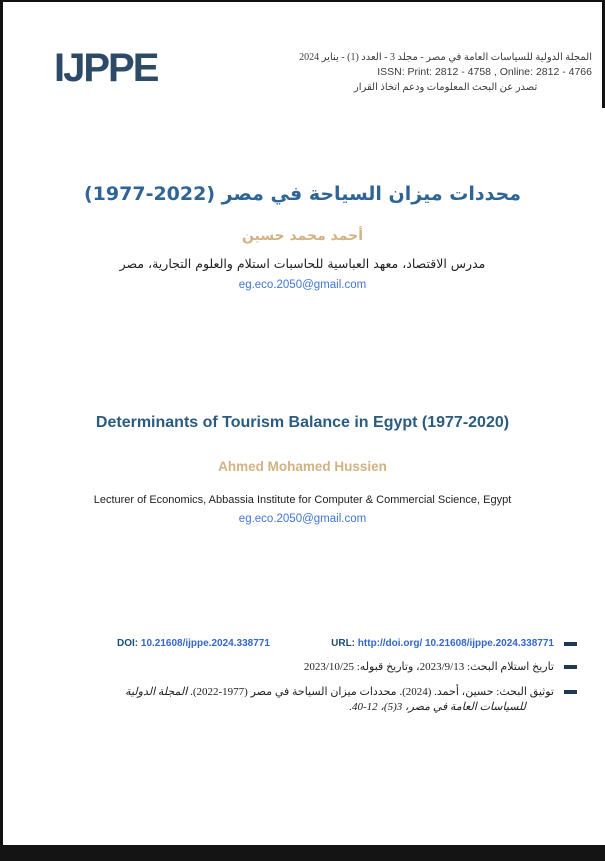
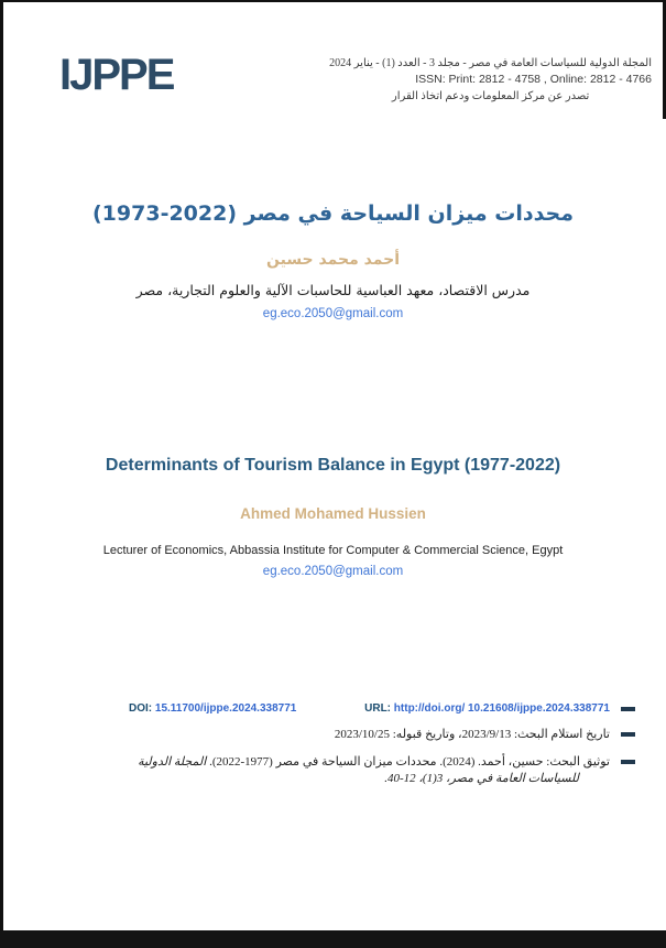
  IJPPE
  المجلة الدولية للسياسات العامة في مصر - مجلد 3 - العدد (1) - يناير 2024
  ISSN: Print: 2812 - 4758 , Online: 2812 - 4766
- تصدر عن البحث المعلومات ودعم اتخاذ القرار
+ تصدر عن مركز المعلومات ودعم اتخاذ القرار
- محددات ميزان السياحة في مصر (2022-1977)
+ محددات ميزان السياحة في مصر (2022-1973)
  أحمد محمد حسين
- مدرس الاقتصاد، معهد العباسية للحاسبات استلام والعلوم التجارية، مصر
+ مدرس الاقتصاد، معهد العباسية للحاسبات الآلية والعلوم التجارية، مصر
  eg.eco.2050@gmail.com
- Determinants of Tourism Balance in Egypt (1977-2020)
+ Determinants of Tourism Balance in Egypt (1977-2022)
  Ahmed Mohamed Hussien
  Lecturer of Economics, Abbassia Institute for Computer & Commercial Science, Egypt
  eg.eco.2050@gmail.com
- DOI: 10.21608/ijppe.2024.338771
+ DOI: 15.11700/ijppe.2024.338771
  URL: http://doi.org/ 10.21608/ijppe.2024.338771
  تاريخ استلام البحث: 2023/9/13، وتاريخ قبوله: 2023/10/25
- توثيق البحث: حسين، أحمد. (2024). محددات ميزان السياحة في مصر (1977-2022). المجلة الدولية للسياسات العامة في مصر، 3(5)، 12-40.
+ توثيق البحث: حسين، أحمد. (2024). محددات ميزان السياحة في مصر (1977-2022). المجلة الدولية للسياسات العامة في مصر، 3(1)، 12-40.
